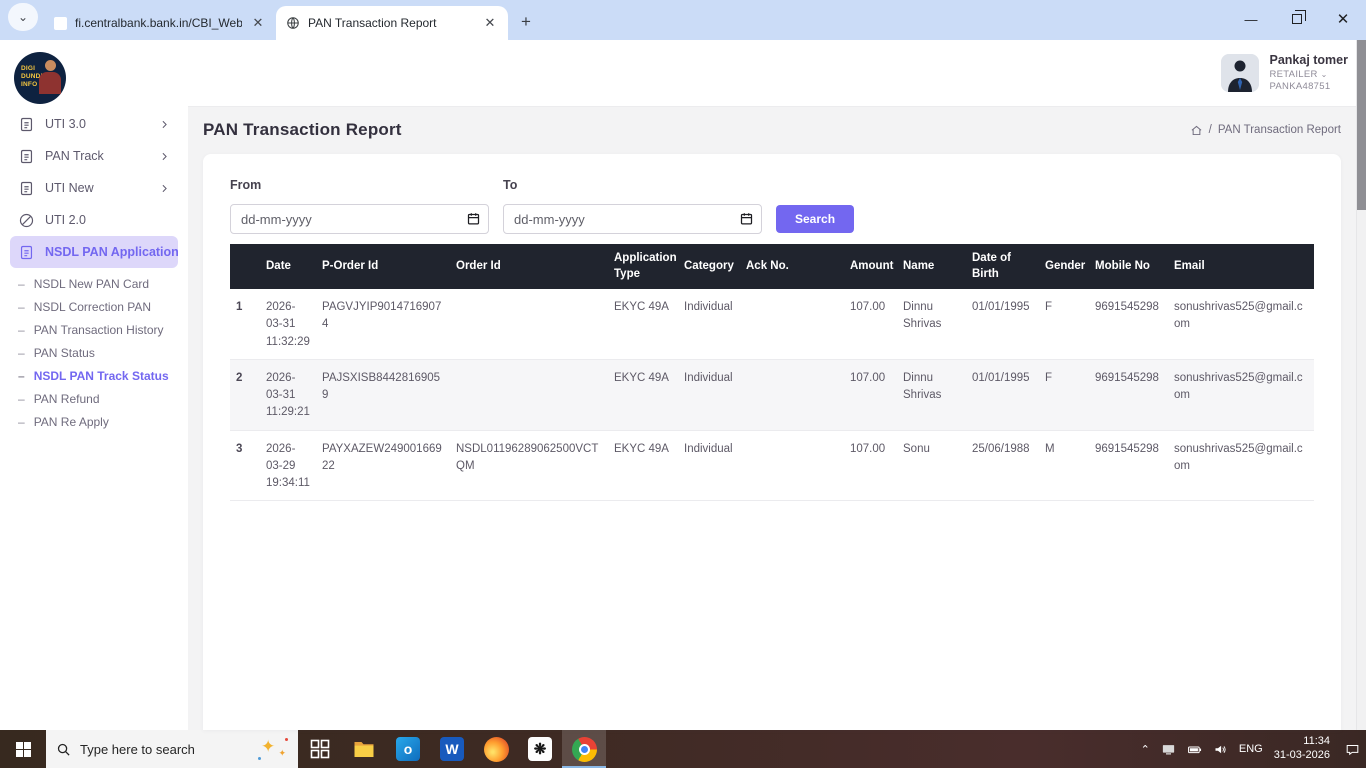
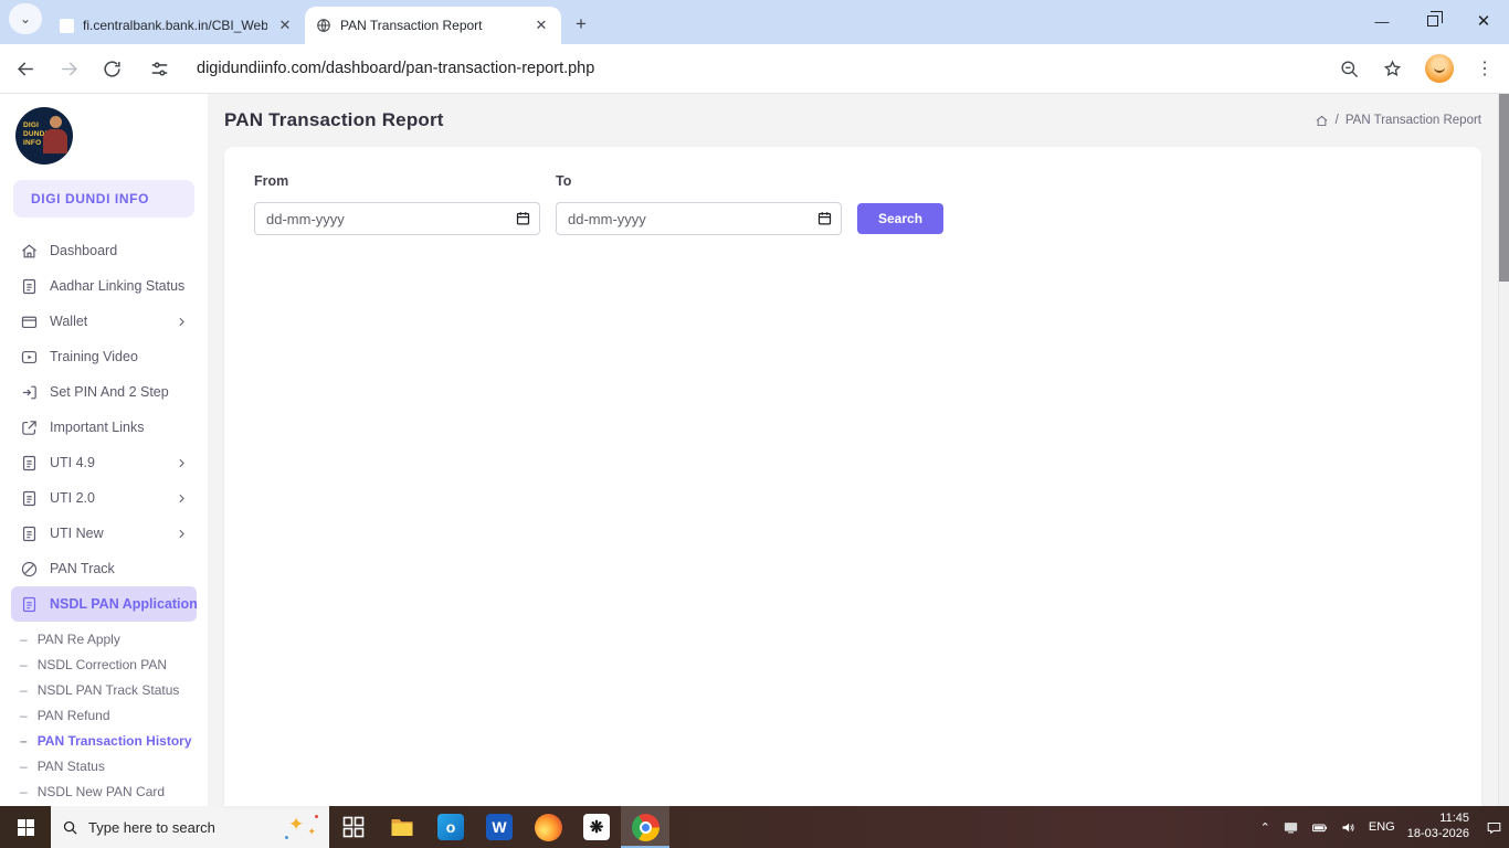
  ⌄
  fi.centralbank.bank.in/CBI_Web
  ✕
  PAN Transaction Report
  ✕
  +
  —
  ✕
+ digidundiinfo.com/dashboard/pan-transaction-report.php
+ ⋮
+ DIGI DUNDI INFO
+ Dashboard
+ Aadhar Linking Status
+ Wallet
+ Training Video
+ Set PIN And 2 Step
+ Important Links
- UTI 3.0
+ UTI 4.9
- PAN Track
+ UTI 2.0
  UTI New
- UTI 2.0
+ PAN Track
  NSDL PAN Application
  –
- NSDL New PAN Card
+ PAN Re Apply
  –
  NSDL Correction PAN
  –
- PAN Transaction History
+ NSDL PAN Track Status
  –
- PAN Status
+ PAN Refund
  –
- NSDL PAN Track Status
+ PAN Transaction History
  –
- PAN Refund
+ PAN Status
  –
- PAN Re Apply
+ NSDL New PAN Card
- Pankaj tomer
- RETAILER ⌄
- PANKA48751
  PAN Transaction Report
  /
  PAN Transaction Report
  From
  dd-mm-yyyy
  To
  dd-mm-yyyy
  Search
- 	Date	P-Order Id	Order Id	Application Type	Category	Ack No.	Amount	Name	Date of Birth	Gender	Mobile No	Email
- 1	2026-03-31 11:32:29	PAGVJYIP90147169074		EKYC 49A	Individual		107.00	Dinnu Shrivas	01/01/1995	F	9691545298	sonushrivas525@gmail.com
- 2	2026-03-31 11:29:21	PAJSXISB84428169059		EKYC 49A	Individual		107.00	Dinnu Shrivas	01/01/1995	F	9691545298	sonushrivas525@gmail.com
- 3	2026-03-29 19:34:11	PAYXAZEW24900166922	NSDL01196289062500VCTQM	EKYC 49A	Individual		107.00	Sonu	25/06/1988	M	9691545298	sonushrivas525@gmail.com
  Type here to search
  ✦
  ✦
  o
  W
  ❋
  ⌃
  ENG
- 11:34
+ 11:45
- 31-03-2026
+ 18-03-2026
